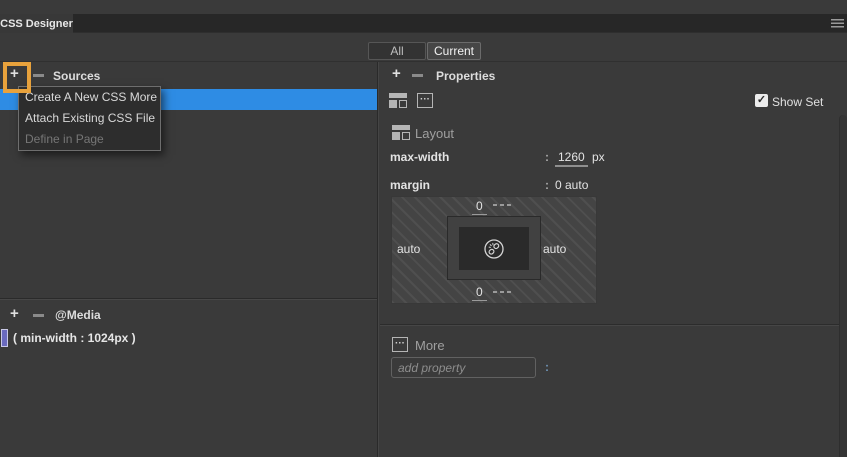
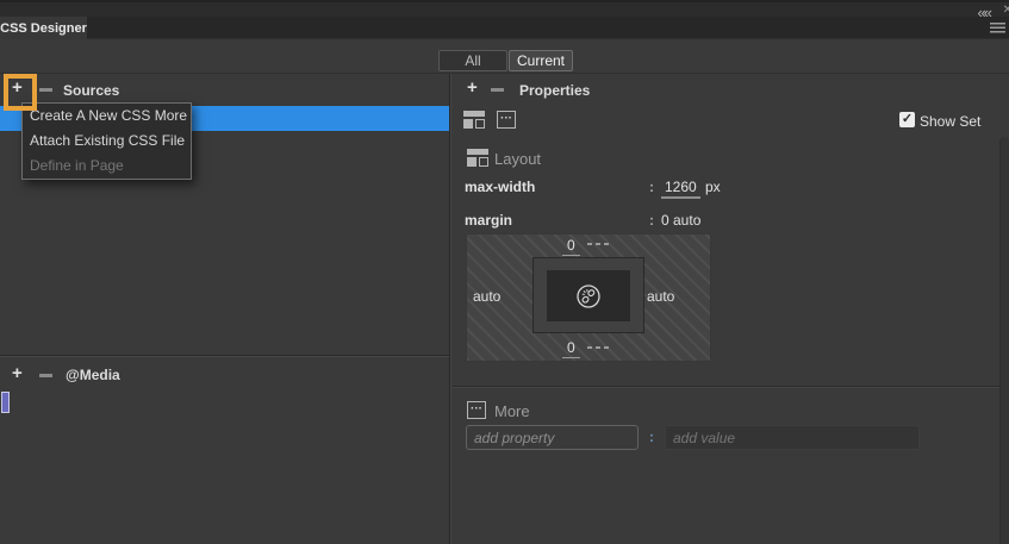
+ ««
+ ✕
  CSS Designer
  All
  Current
  +
  Sources
  Create A New CSS More
  Attach Existing CSS File
  Define in Page
  +
  @Media
- ( min-width : 1024px )
  +
  Properties
  ···
  ✓
  Show Set
  Layout
  max-width
  :
  1260
  px
  margin
  :
  0 auto
  0
  auto
  auto
  0
  ···
  More
  add property
  :
+ add value
